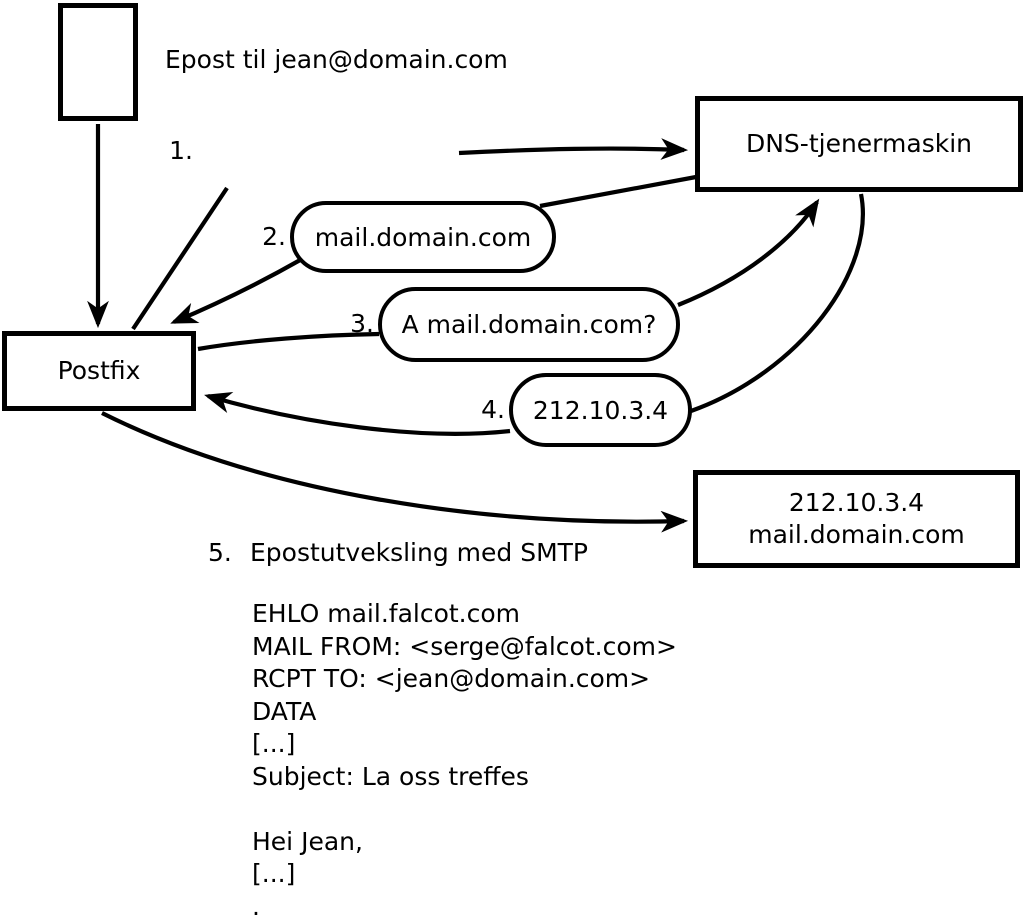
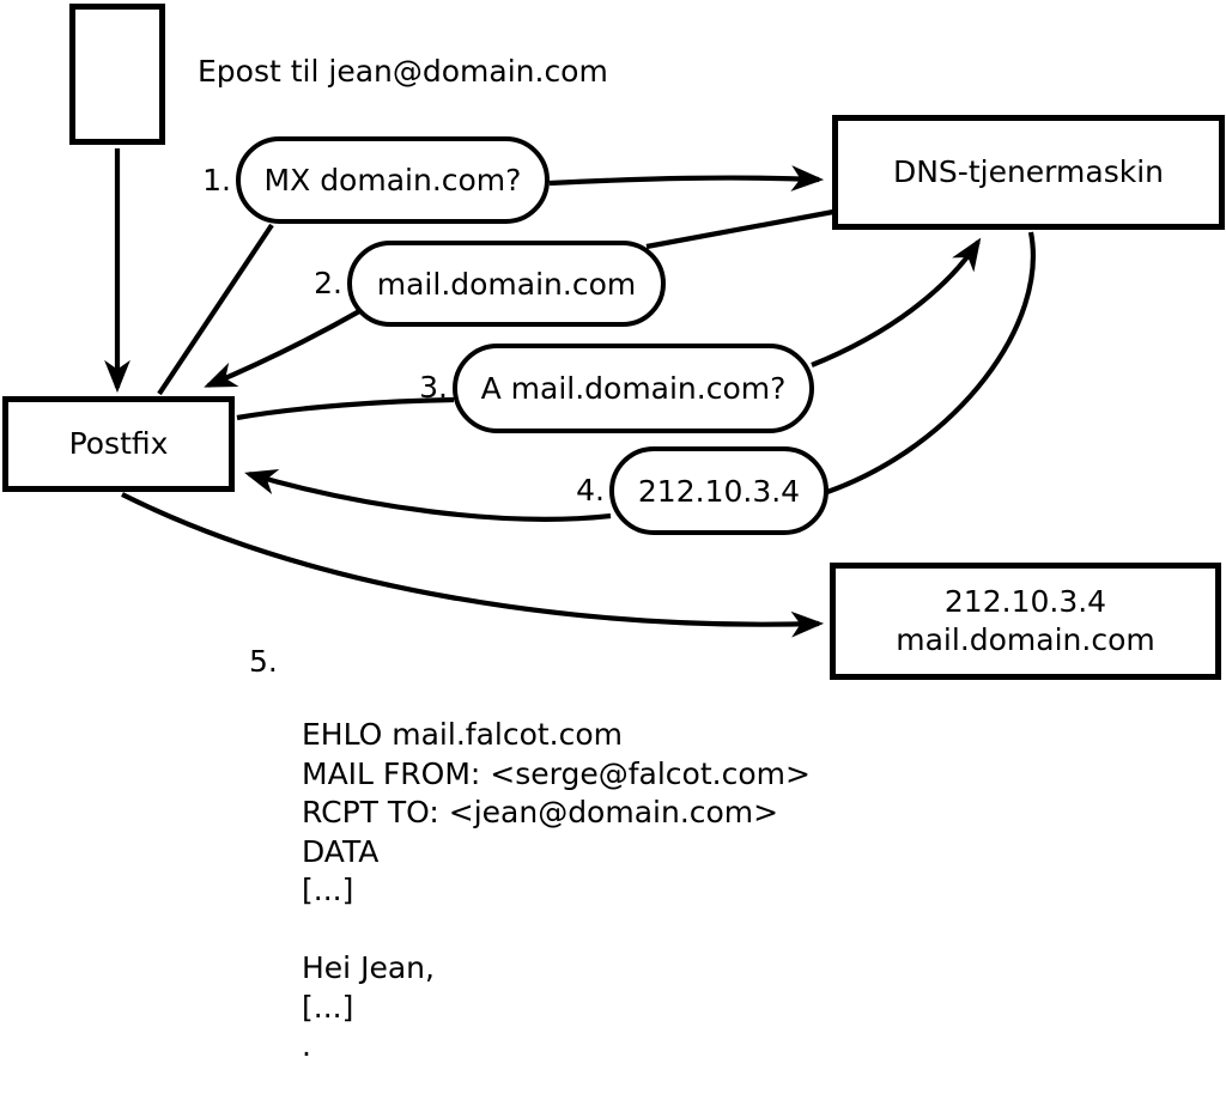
  Epost til jean@domain.com
  Postfix
  DNS-tjenermaskin
  212.10.3.4
  mail.domain.com
  1.
+ MX domain.com?
  2.
  mail.domain.com
  3.
  A mail.domain.com?
  4.
  212.10.3.4
  5.
- Epostutveksling med SMTP
  EHLO mail.falcot.com
  MAIL FROM: <serge@falcot.com>
  RCPT TO: <jean@domain.com>
  DATA
  [...]
- Subject: La oss treffes
  Hei Jean,
  [...]
  .
